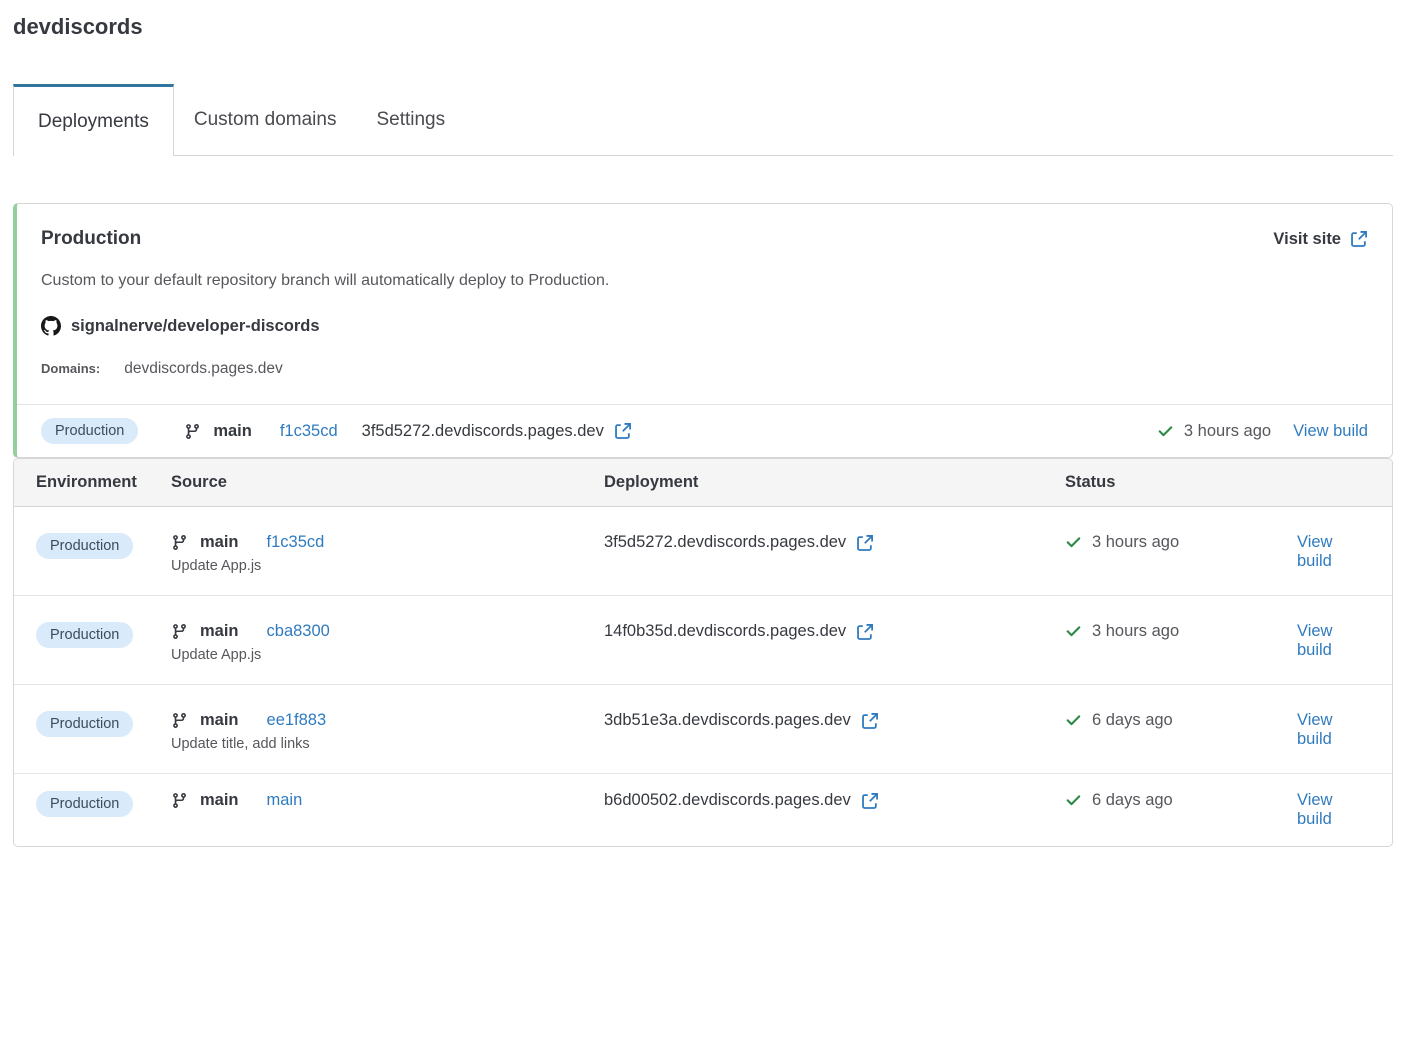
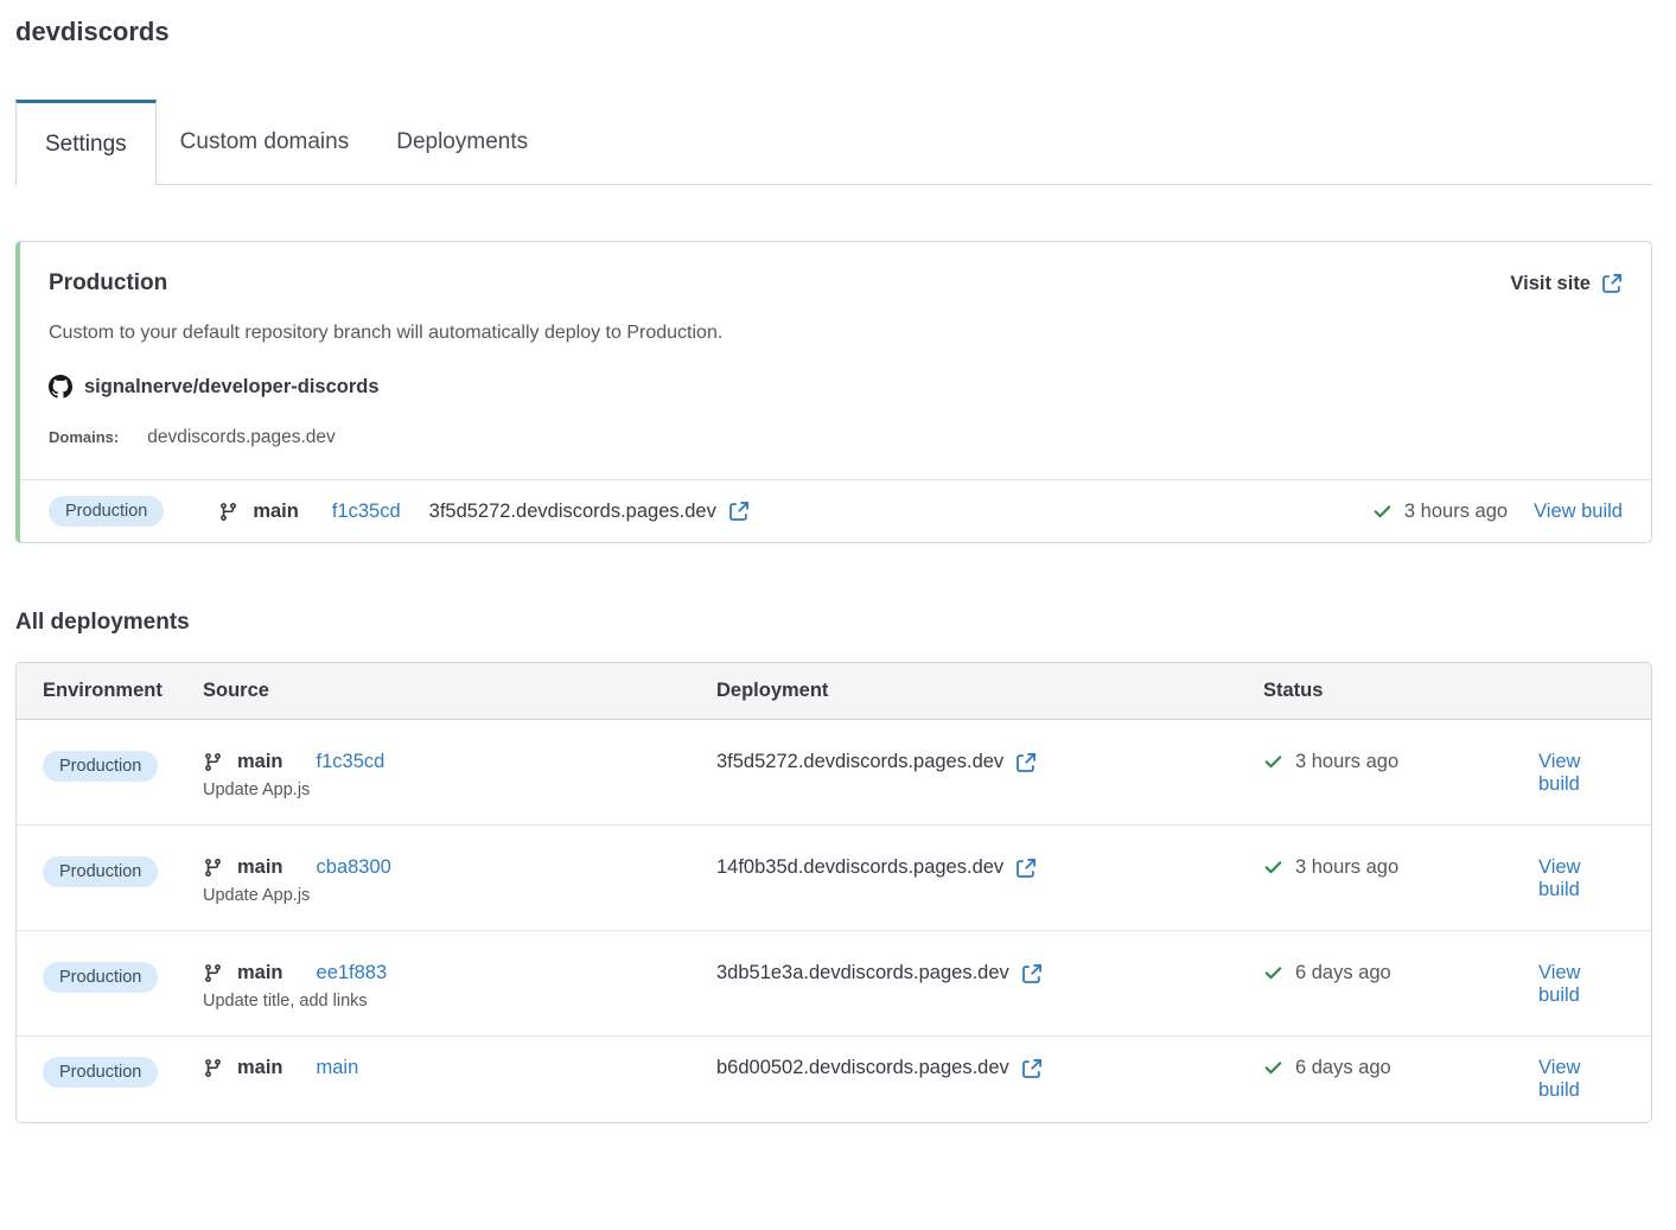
  devdiscords
- Deployments
+ Settings
  Custom domains
- Settings
+ Deployments
  Production
  Visit site
  Custom to your default repository branch will automatically deploy to Production.
  signalnerve/developer-discords
  Domains:
  devdiscords.pages.dev
  Production
  main
  f1c35cd
  3f5d5272.devdiscords.pages.dev
  3 hours ago
  View build
+ All deployments
  Environment
  Source
  Deployment
  Status
  Production
  main
  f1c35cd
  Update App.js
  3f5d5272.devdiscords.pages.dev
  3 hours ago
  View build
  Production
  main
  cba8300
  Update App.js
  14f0b35d.devdiscords.pages.dev
  3 hours ago
  View build
  Production
  main
  ee1f883
  Update title, add links
  3db51e3a.devdiscords.pages.dev
  6 days ago
  View build
  Production
  main
  main
  b6d00502.devdiscords.pages.dev
  6 days ago
  View build
